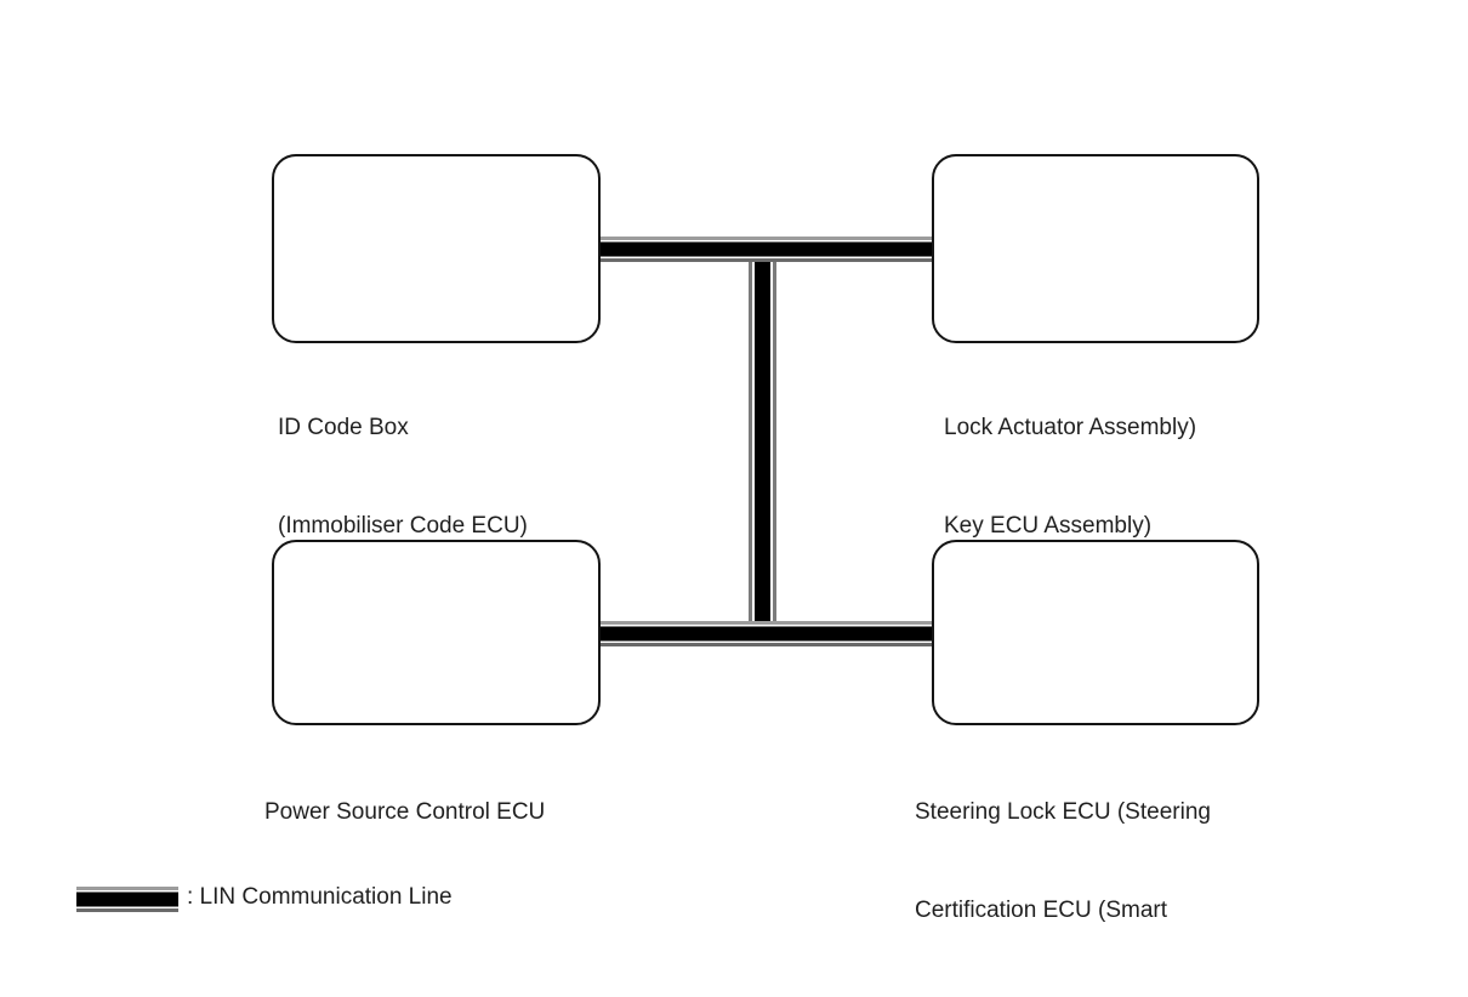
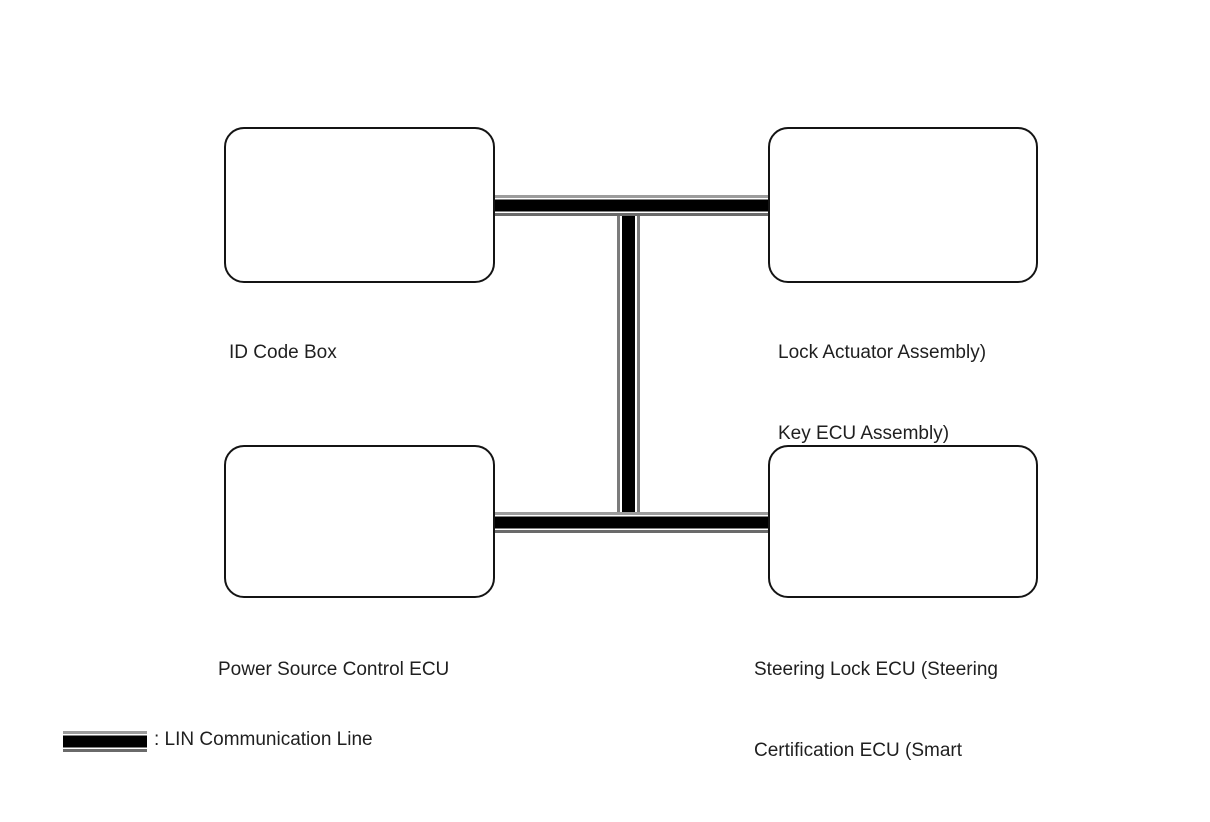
  ID Code Box
- (Immobiliser Code ECU)
  Lock Actuator Assembly)
  Key ECU Assembly)
  Power Source Control ECU
  Steering Lock ECU (Steering
  Certification ECU (Smart
  : LIN Communication Line
